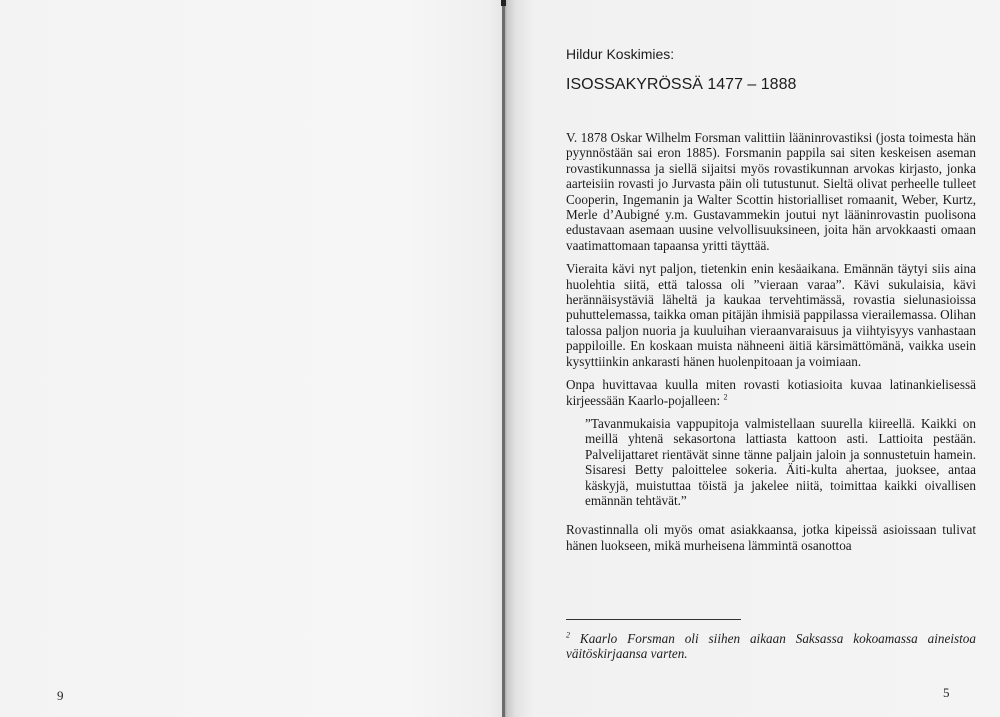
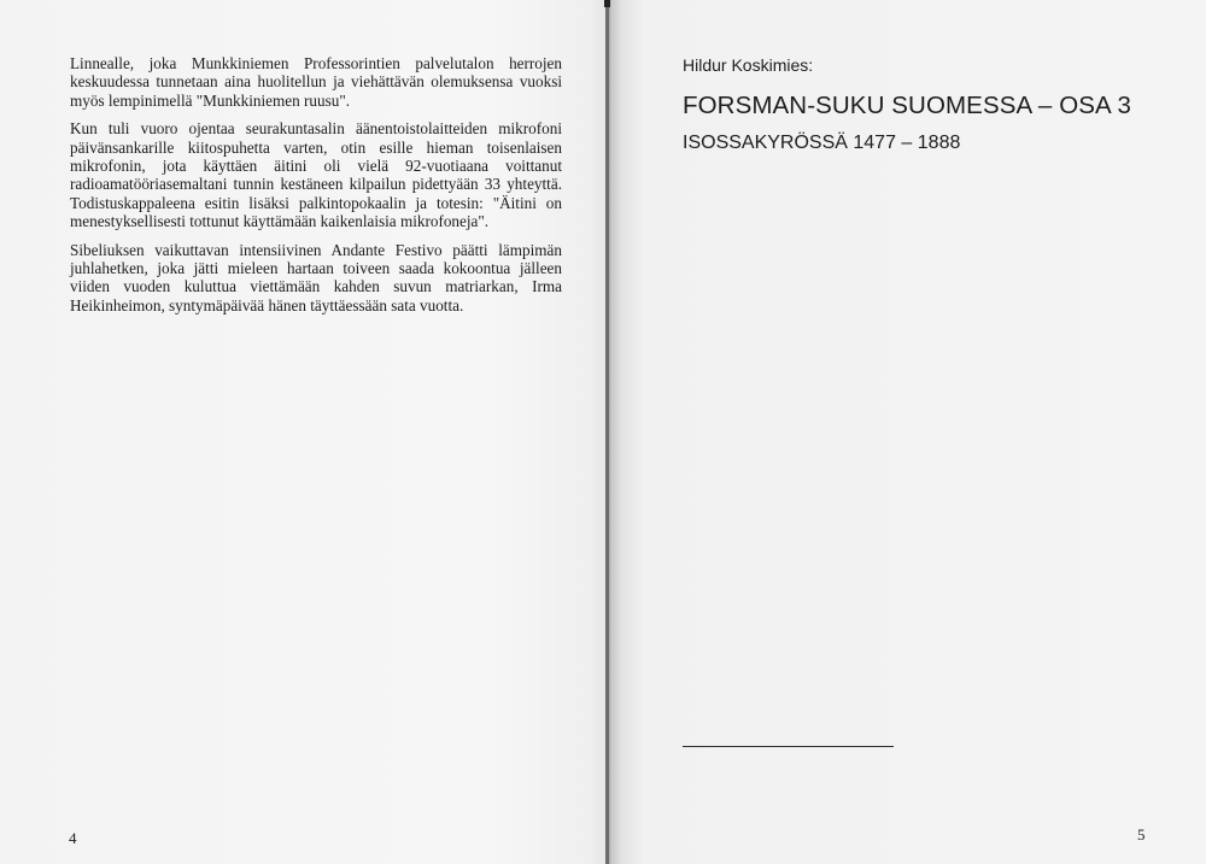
+ Linnealle, joka Munkkiniemen Professorintien palvelutalon herrojen keskuudessa tunnetaan aina huolitellun ja viehättävän olemuksensa vuoksi myös lempinimellä "Munkkiniemen ruusu".
+ Kun tuli vuoro ojentaa seurakuntasalin äänentoistolaitteiden mikrofoni päivänsankarille kiitospuhetta varten, otin esille hieman toisenlaisen mikrofonin, jota käyttäen äitini oli vielä 92-vuotiaana voittanut radioamatööriasemaltani tunnin kestäneen kilpailun pidettyään 33 yhteyttä. Todistuskappaleena esitin lisäksi palkintopokaalin ja totesin: "Äitini on menestyksellisesti tottunut käyttämään kaikenlaisia mikrofoneja".
+ Sibeliuksen vaikuttavan intensiivinen Andante Festivo päätti lämpimän juhlahetken, joka jätti mieleen hartaan toiveen saada kokoontua jälleen viiden vuoden kuluttua viettämään kahden suvun matriarkan, Irma Heikinheimon, syntymäpäivää hänen täyttäessään sata vuotta.
- 9
+ 4
  Hildur Koskimies:
+ FORSMAN-SUKU SUOMESSA – OSA 3
  ISOSSAKYRÖSSÄ 1477 – 1888
- V. 1878 Oskar Wilhelm Forsman valittiin lääninrovastiksi (josta toimesta hän pyynnöstään sai eron 1885). Forsmanin pappila sai siten keskeisen aseman rovastikunnassa ja siellä sijaitsi myös rovastikunnan arvokas kirjasto, jonka aarteisiin rovasti jo Jurvasta päin oli tutustunut. Sieltä olivat perheelle tulleet Cooperin, Ingemanin ja Walter Scottin historialliset romaanit, Weber, Kurtz, Merle d’Aubigné y.m. Gustavammekin joutui nyt lääninrovastin puolisona edustavaan asemaan uusine velvollisuuksineen, joita hän arvokkaasti omaan vaatimattomaan tapaansa yritti täyttää.
- Vieraita kävi nyt paljon, tietenkin enin kesäaikana. Emännän täytyi siis aina huolehtia siitä, että talossa oli ”vieraan varaa”. Kävi sukulaisia, kävi herännäisystäviä läheltä ja kaukaa tervehtimässä, rovastia sielunasioissa puhuttelemassa, taikka oman pitäjän ihmisiä pappilassa vierailemassa. Olihan talossa paljon nuoria ja kuuluihan vieraanvaraisuus ja viihtyisyys vanhastaan pappiloille. En koskaan muista nähneeni äitiä kärsimättömänä, vaikka usein kysyttiinkin ankarasti hänen huolenpitoaan ja voimiaan.
- Onpa huvittavaa kuulla miten rovasti kotiasioita kuvaa latinankielisessä kirjeessään Kaarlo-pojalleen: 2
- ”Tavanmukaisia vappupitoja valmistellaan suurella kiireellä. Kaikki on meillä yhtenä sekasortona lattiasta kattoon asti. Lattioita pestään. Palvelijattaret rientävät sinne tänne paljain jaloin ja sonnustetuin hamein. Sisaresi Betty paloittelee sokeria. Äiti-kulta ahertaa, juoksee, antaa käskyjä, muistuttaa töistä ja jakelee niitä, toimittaa kaikki oivallisen emännän tehtävät.”
- Rovastinnalla oli myös omat asiakkaansa, jotka kipeissä asioissaan tulivat hänen luokseen, mikä murheisena lämmintä osanottoa
- 2 Kaarlo Forsman oli siihen aikaan Saksassa kokoamassa aineistoa väitöskirjaansa varten.
  5
